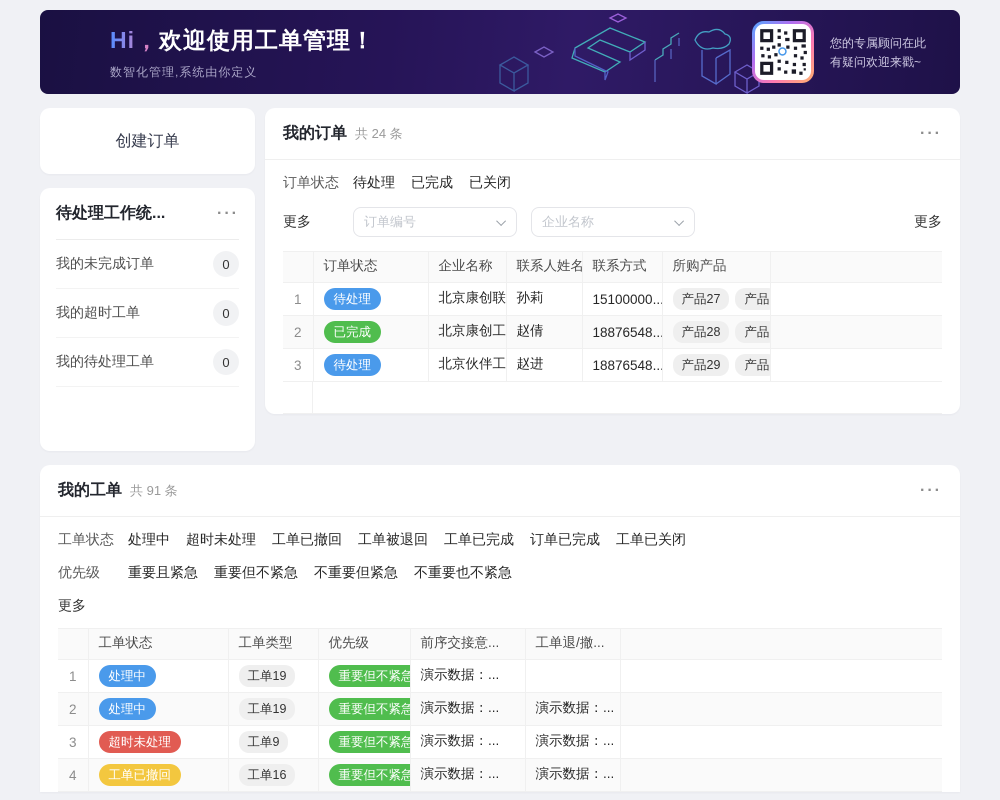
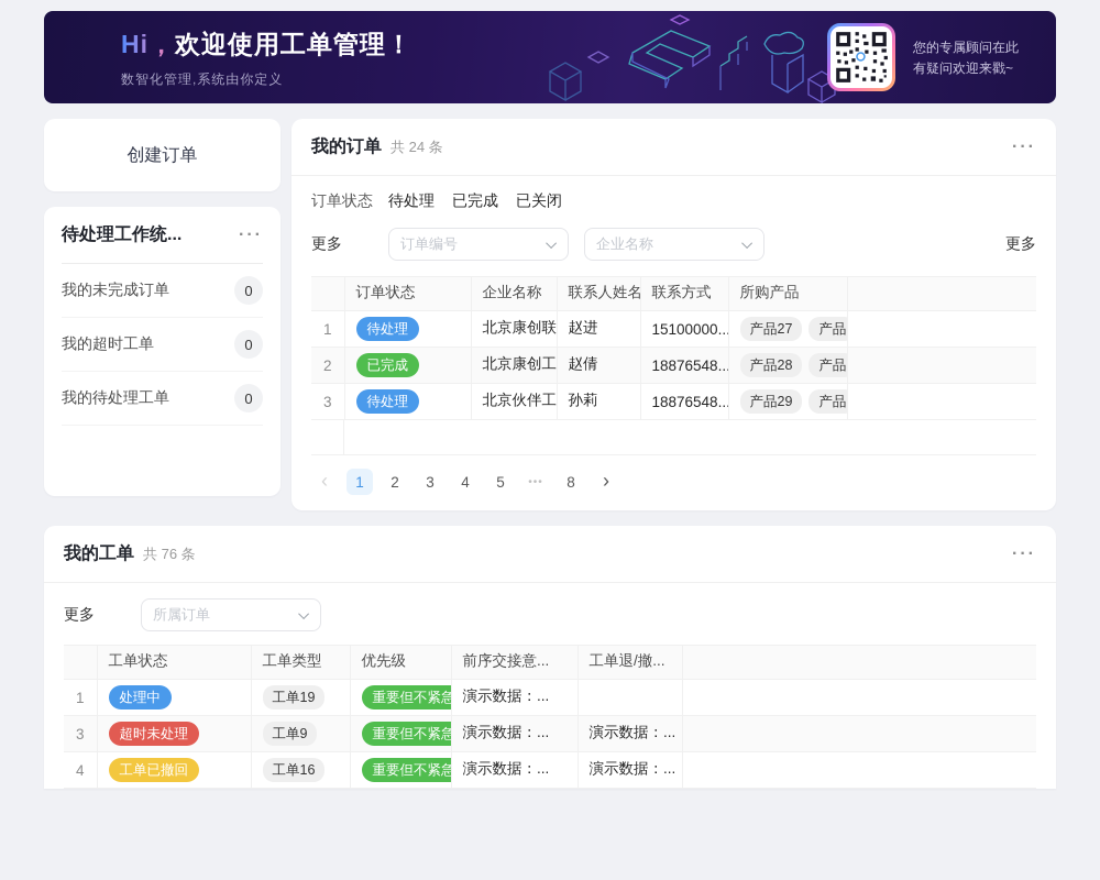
  Hi，欢迎使用工单管理！
  数智化管理,系统由你定义
  您的专属顾问在此
  有疑问欢迎来戳~
  创建订单
  待处理工作统...
  ···
  我的未完成订单
  0
  我的超时工单
  0
  我的待处理工单
  0
  我的订单
  共 24 条
  ···
  订单状态
  待处理
  已完成
  已关闭
  更多
  订单编号
  企业名称
  更多
  	订单状态	企业名称	联系人姓名	联系方式	所购产品
- 1	待处理	北京康创联	孙莉	15100000...	产品27 产品
+ 1	待处理	北京康创联	赵进	15100000...	产品27 产品
  2	已完成	北京康创工	赵倩	18876548..	产品28 产品
- 3	待处理	北京伙伴工	赵进	18876548...	产品29 产品
+ 3	待处理	北京伙伴工	孙莉	18876548...	产品29 产品
+ ‹
+ 1
+ 2
+ 3
+ 4
+ 5
+ •••
+ 8
+ ›
  我的工单
- 共 91 条
+ 共 76 条
  ···
- 工单状态
- 处理中
- 超时未处理
- 工单已撤回
- 工单被退回
- 工单已完成
- 订单已完成
- 工单已关闭
- 优先级
- 重要且紧急
- 重要但不紧急
- 不重要但紧急
- 不重要也不紧急
  更多
+ 所属订单
  	工单状态	工单类型	优先级	前序交接意...	工单退/撤...
  1	处理中	工单19	重要但不紧急	演示数据：...
- 2	处理中	工单19	重要但不紧急	演示数据：...	演示数据：...
  3	超时未处理	工单9	重要但不紧急	演示数据：...	演示数据：...
  4	工单已撤回	工单16	重要但不紧急	演示数据：...	演示数据：...
